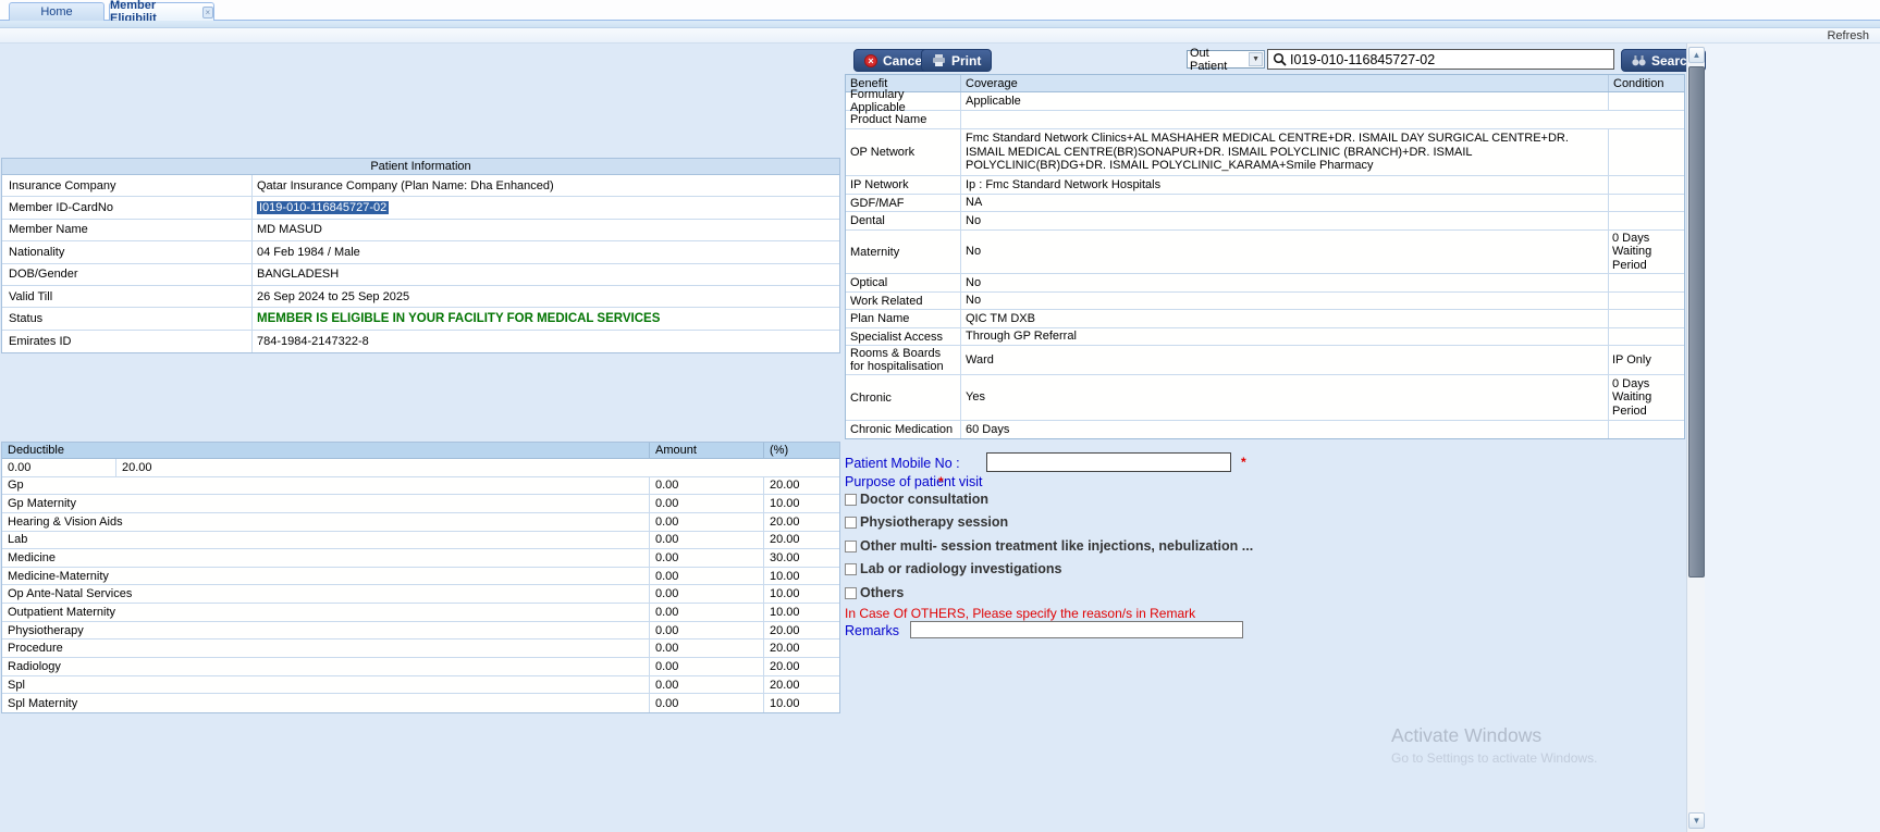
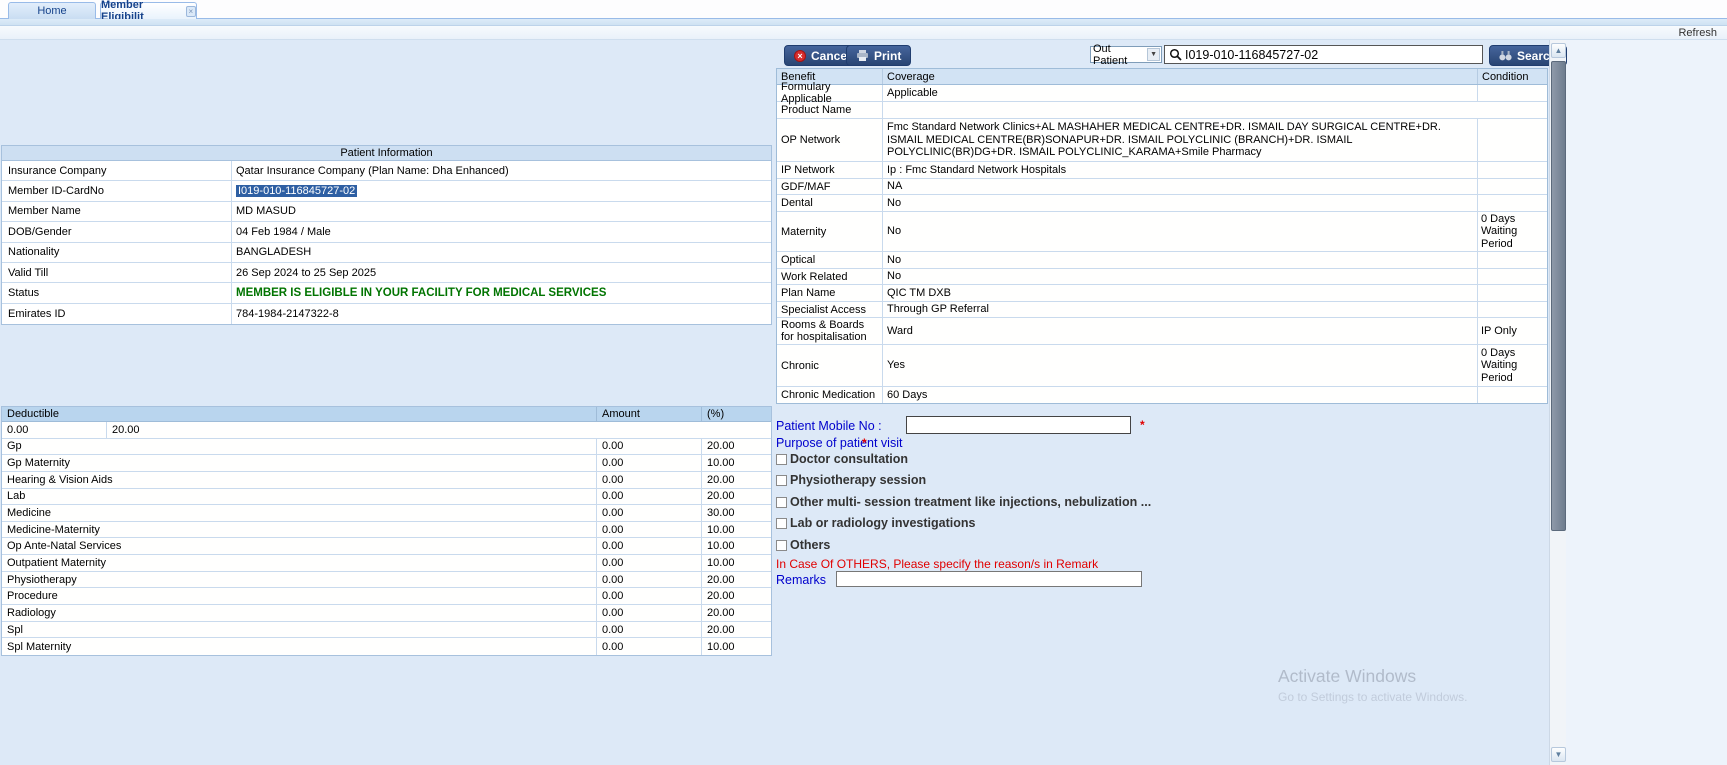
  Home
  Member Eligibilit
  ×
  Refresh
  Patient Information
  Insurance Company
  Qatar Insurance Company (Plan Name: Dha Enhanced)
  Member ID-CardNo
  I019-010-116845727-02
  Member Name
  MD MASUD
- Nationality
+ DOB/Gender
  04 Feb 1984 / Male
- DOB/Gender
+ Nationality
  BANGLADESH
  Valid Till
  26 Sep 2024 to 25 Sep 2025
  Status
  MEMBER IS ELIGIBLE IN YOUR FACILITY FOR MEDICAL SERVICES
  Emirates ID
  784-1984-2147322-8
  Deductible
  Amount
  (%)
  0.00
  20.00
  Gp
  0.00
  20.00
  Gp Maternity
  0.00
  10.00
  Hearing & Vision Aids
  0.00
  20.00
  Lab
  0.00
  20.00
  Medicine
  0.00
  30.00
  Medicine-Maternity
  0.00
  10.00
  Op Ante-Natal Services
  0.00
  10.00
  Outpatient Maternity
  0.00
  10.00
  Physiotherapy
  0.00
  20.00
  Procedure
  0.00
  20.00
  Radiology
  0.00
  20.00
  Spl
  0.00
  20.00
  Spl Maternity
  0.00
  10.00
  ×
  Cance
  Print
  Out Patient
  I019-010-116845727-02
  Searc
  Benefit
  Coverage
  Condition
  Formulary Applicable
  Applicable
  Product Name
  OP Network
  Fmc Standard Network Clinics+AL MASHAHER MEDICAL CENTRE+DR. ISMAIL DAY SURGICAL CENTRE+DR. ISMAIL MEDICAL CENTRE(BR)SONAPUR+DR. ISMAIL POLYCLINIC (BRANCH)+DR. ISMAIL POLYCLINIC(BR)DG+DR. ISMAIL POLYCLINIC_KARAMA+Smile Pharmacy
  IP Network
  Ip : Fmc Standard Network Hospitals
  GDF/MAF
  NA
  Dental
  No
  Maternity
  No
  0 Days Waiting Period
  Optical
  No
  Work Related
  No
  Plan Name
  QIC TM DXB
  Specialist Access
  Through GP Referral
  Rooms & Boards for hospitalisation
  Ward
  IP Only
  Chronic
  Yes
  0 Days Waiting Period
  Chronic Medication
  60 Days
  Patient Mobile No :
  *
  Purpose of patient visit
  *
  Doctor consultation
  Physiotherapy session
  Other multi- session treatment like injections, nebulization ...
  Lab or radiology investigations
  Others
  In Case Of OTHERS, Please specify the reason/s in Remark
  Remarks
  ▲
  ▼
  Activate Windows
  Go to Settings to activate Windows.
